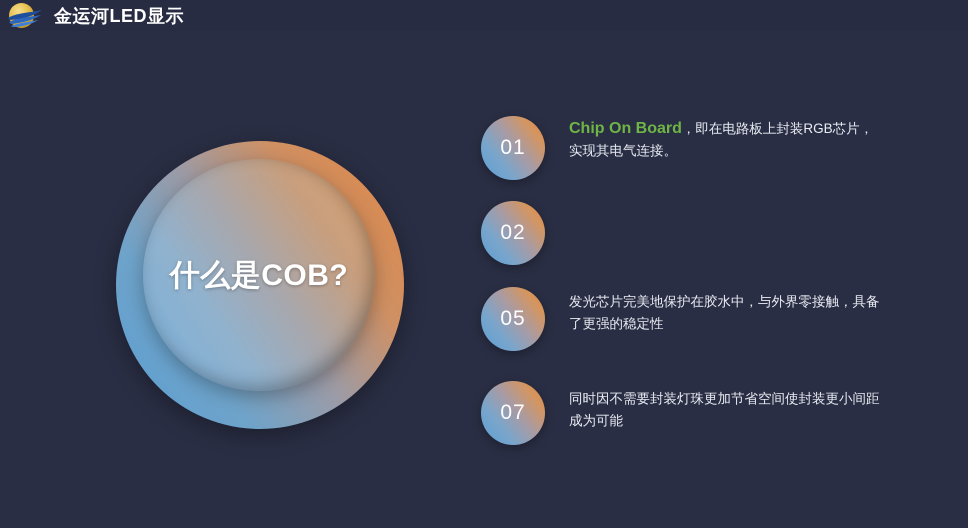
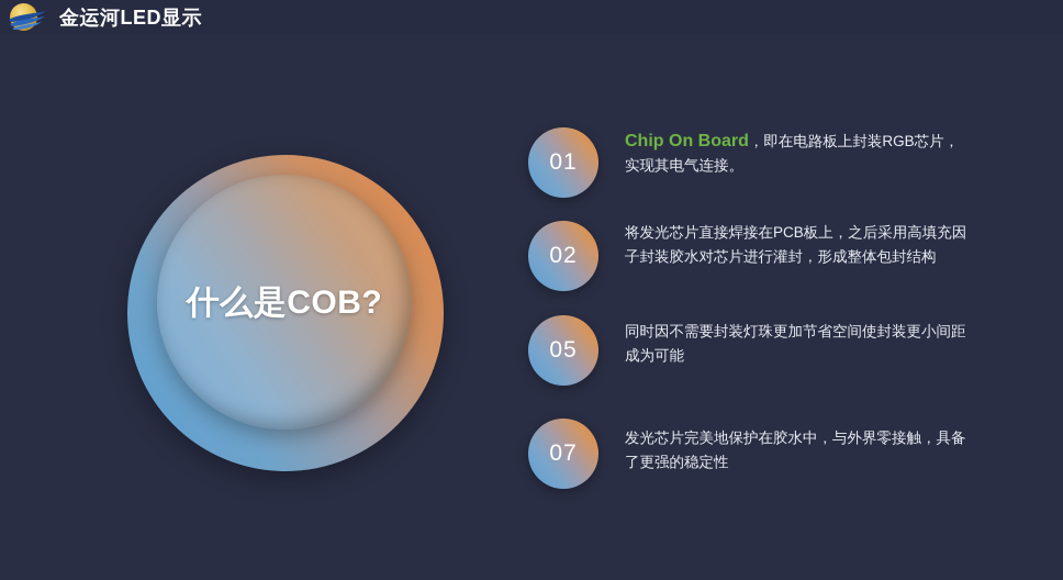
  金运河LED显示
  什么是COB?
  01
  Chip On Board，即在电路板上封装RGB芯片，实现其电气连接。
  02
+ 将发光芯片直接焊接在PCB板上，之后采用高填充因子封装胶水对芯片进行灌封，形成整体包封结构
  05
- 发光芯片完美地保护在胶水中，与外界零接触，具备了更强的稳定性
+ 同时因不需要封装灯珠更加节省空间使封装更小间距成为可能
  07
- 同时因不需要封装灯珠更加节省空间使封装更小间距成为可能
+ 发光芯片完美地保护在胶水中，与外界零接触，具备了更强的稳定性
